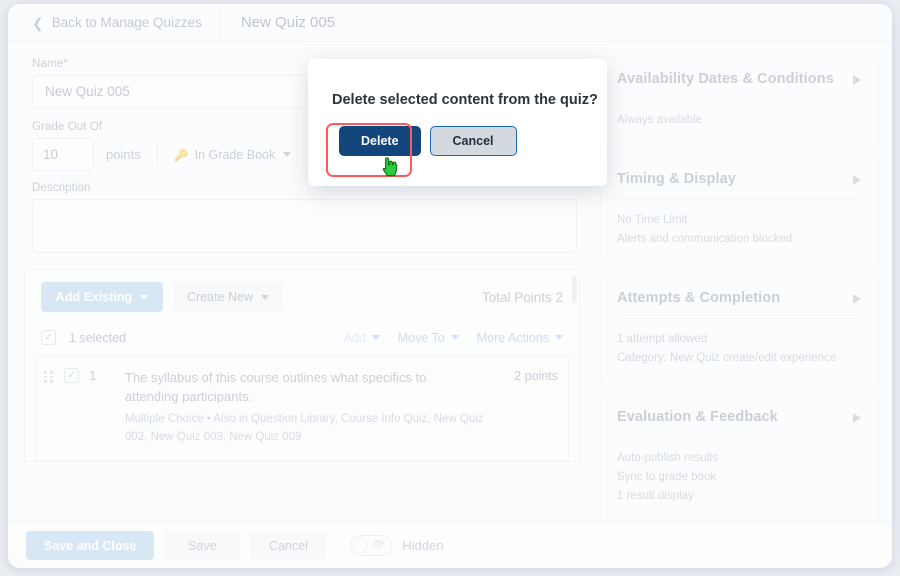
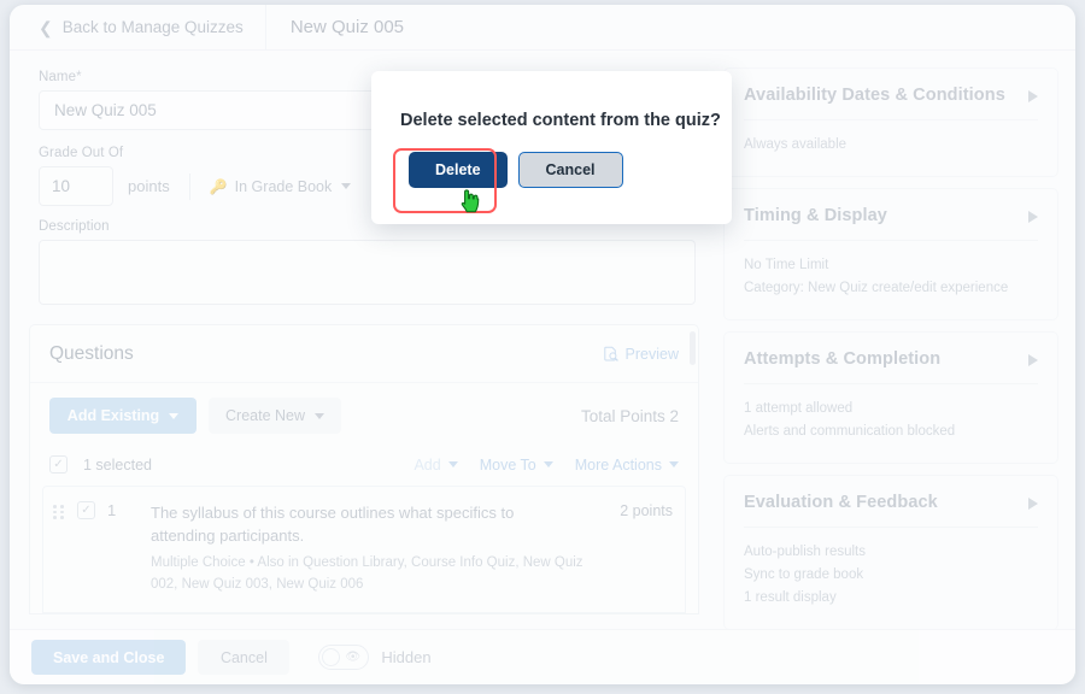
  ❮
  Back to Manage Quizzes
  New Quiz 005
  Name*
  New Quiz 005
  Grade Out Of
  10
  points
  🔑
  In Grade Book
  Description
+ Questions
+ Preview
  Add Existing
  Create New
  Total Points 2
  ✓
  1 selected
  Add
  Move To
  More Actions
  ✓
  1
  The syllabus of this course outlines what specifics to attending participants.
- Multiple Choice • Also in Question Library, Course Info Quiz, New Quiz 002, New Quiz 003, New Quiz 009
+ Multiple Choice • Also in Question Library, Course Info Quiz, New Quiz 002, New Quiz 003, New Quiz 006
  2 points
  Availability Dates & Conditions
  Always available
  Timing & Display
  No Time Limit
- Alerts and communication blocked
+ Category: New Quiz create/edit experience
  Attempts & Completion
  1 attempt allowed
- Category: New Quiz create/edit experience
+ Alerts and communication blocked
  Evaluation & Feedback
  Auto-publish results
  Sync to grade book
  1 result display
  Save and Close
- Save
  Cancel
  👁
  Hidden
  Delete selected content from the quiz?
  Delete
  Cancel
